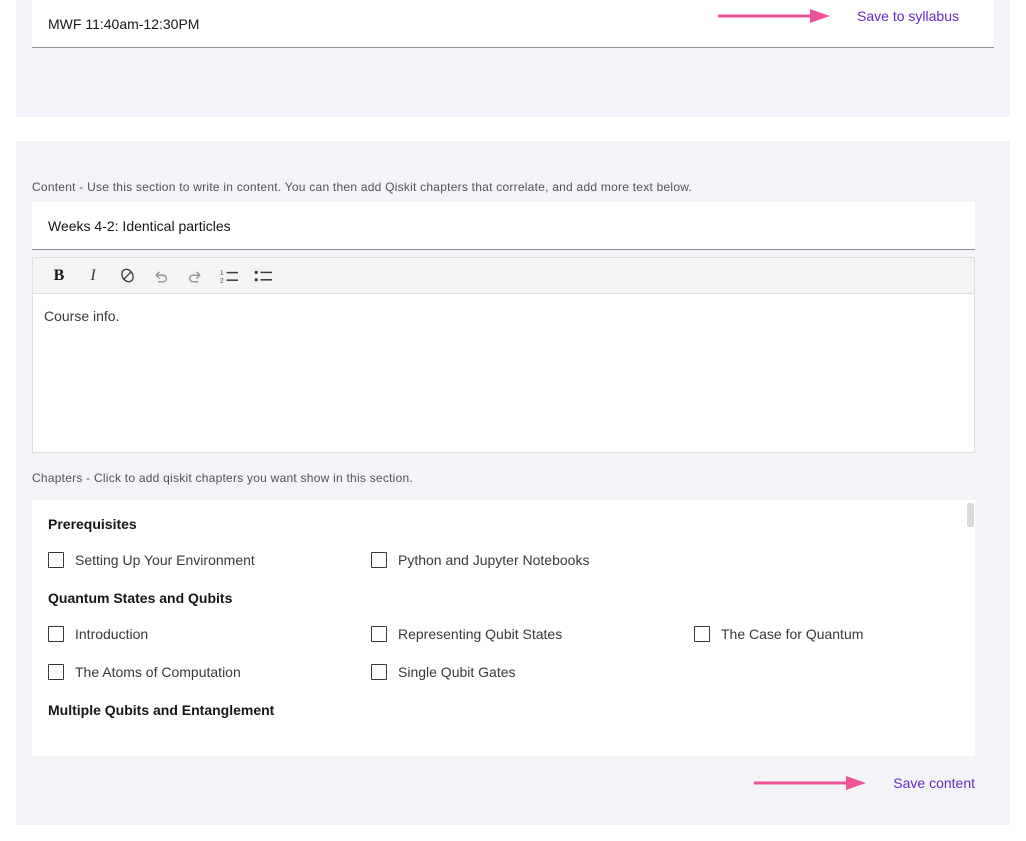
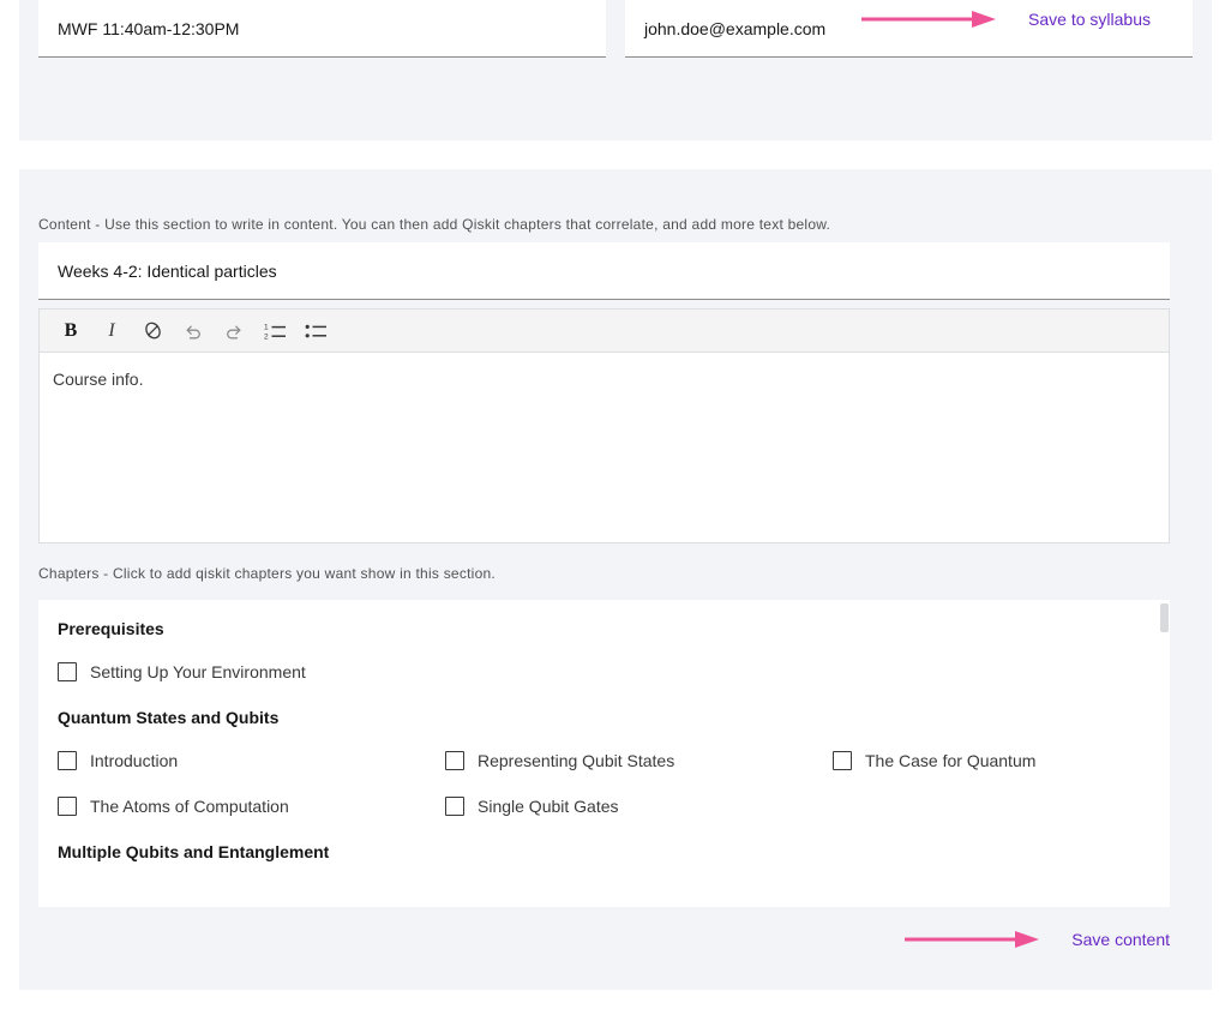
  MWF 11:40am-12:30PM
+ john.doe@example.com
  Save to syllabus
  Content - Use this section to write in content. You can then add Qiskit chapters that correlate, and add more text below.
  Weeks 4-2: Identical particles
  B
  I
  Course info.
  Chapters - Click to add qiskit chapters you want show in this section.
  Prerequisites
  Setting Up Your Environment
- Python and Jupyter Notebooks
  Quantum States and Qubits
  Introduction
  Representing Qubit States
  The Case for Quantum
  The Atoms of Computation
  Single Qubit Gates
  Multiple Qubits and Entanglement
  Save content
